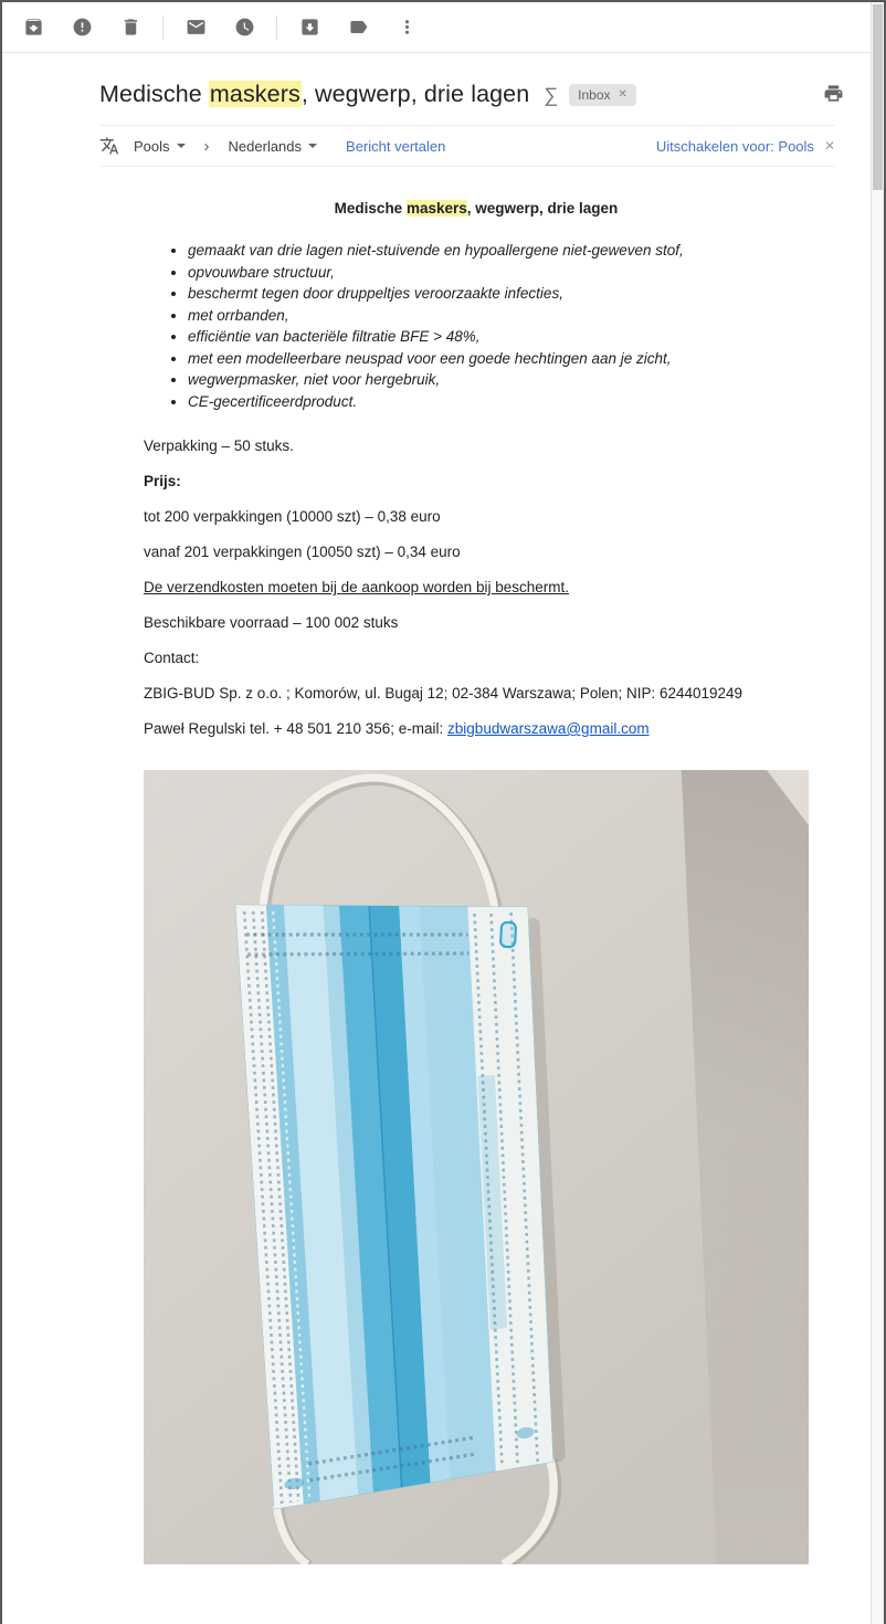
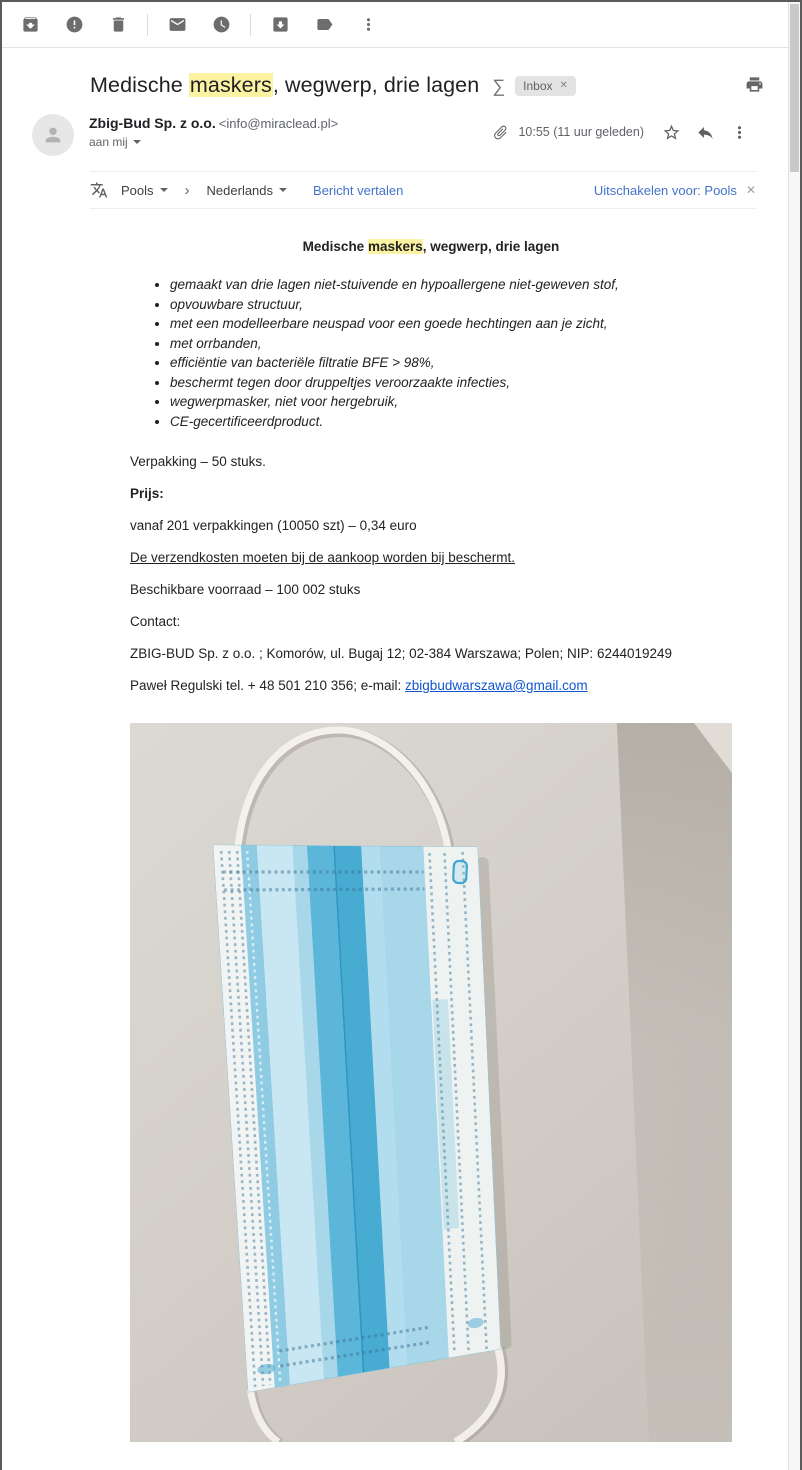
  Medische maskers, wegwerp, drie lagen
  ∑
  Inbox
  ✕
+ Zbig-Bud Sp. z o.o. <info@miraclead.pl>
+ aan mij
+ 10:55 (11 uur geleden)
  Pools
  ›
  Nederlands
  Bericht vertalen
  Uitschakelen voor: Pools
  ✕
  Medische maskers, wegwerp, drie lagen
  gemaakt van drie lagen niet-stuivende en hypoallergene niet-geweven stof,
  opvouwbare structuur,
- beschermt tegen door druppeltjes veroorzaakte infecties,
+ met een modelleerbare neuspad voor een goede hechtingen aan je zicht,
  met orrbanden,
- efficiëntie van bacteriële filtratie BFE > 48%,
+ efficiëntie van bacteriële filtratie BFE > 98%,
- met een modelleerbare neuspad voor een goede hechtingen aan je zicht,
+ beschermt tegen door druppeltjes veroorzaakte infecties,
  wegwerpmasker, niet voor hergebruik,
  CE-gecertificeerdproduct.
  Verpakking – 50 stuks.
  Prijs:
- tot 200 verpakkingen (10000 szt) – 0,38 euro
  vanaf 201 verpakkingen (10050 szt) – 0,34 euro
  De verzendkosten moeten bij de aankoop worden bij beschermt.
  Beschikbare voorraad – 100 002 stuks
  Contact:
  ZBIG-BUD Sp. z o.o. ; Komorów, ul. Bugaj 12; 02-384 Warszawa; Polen; NIP: 6244019249
  Paweł Regulski tel. + 48 501 210 356; e-mail: zbigbudwarszawa@gmail.com
